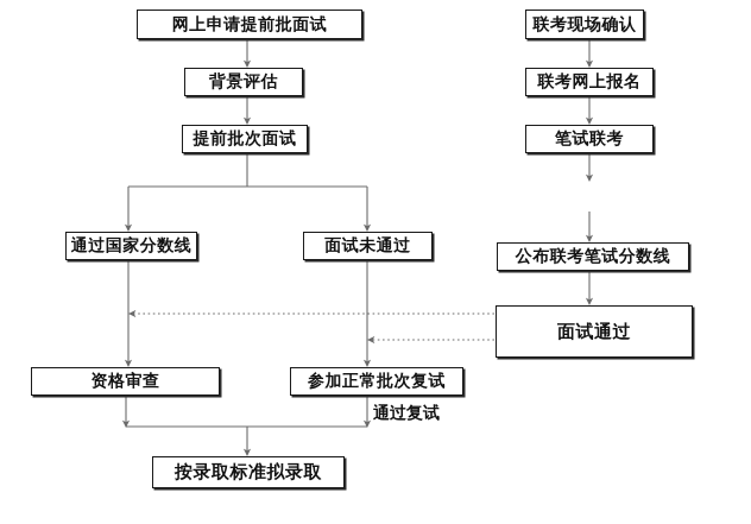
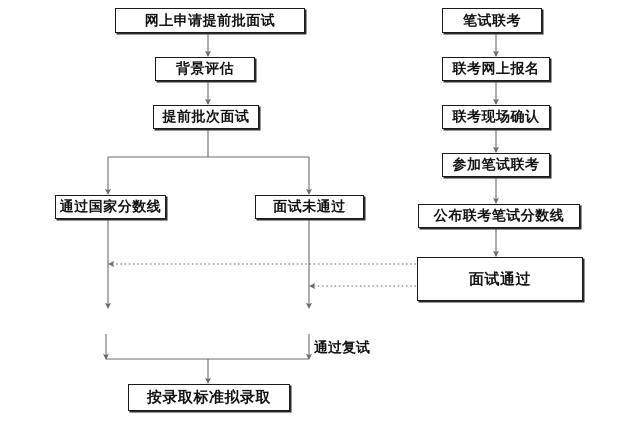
  网上申请提前批面试
  背景评估
  提前批次面试
  通过国家分数线
  面试未通过
- 资格审查
- 参加正常批次复试
  按录取标准拟录取
- 联考现场确认
+ 笔试联考
  联考网上报名
- 笔试联考
+ 联考现场确认
+ 参加笔试联考
  公布联考笔试分数线
  面试通过
  通过复试
